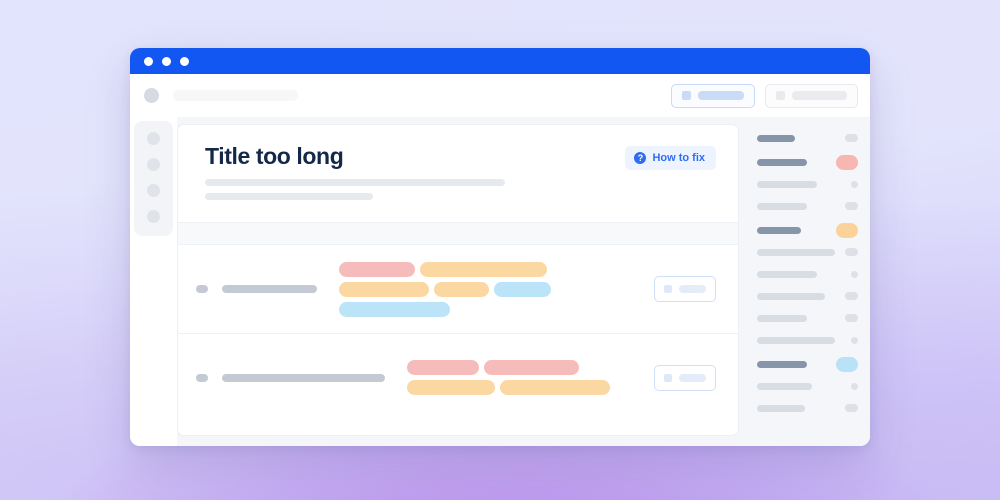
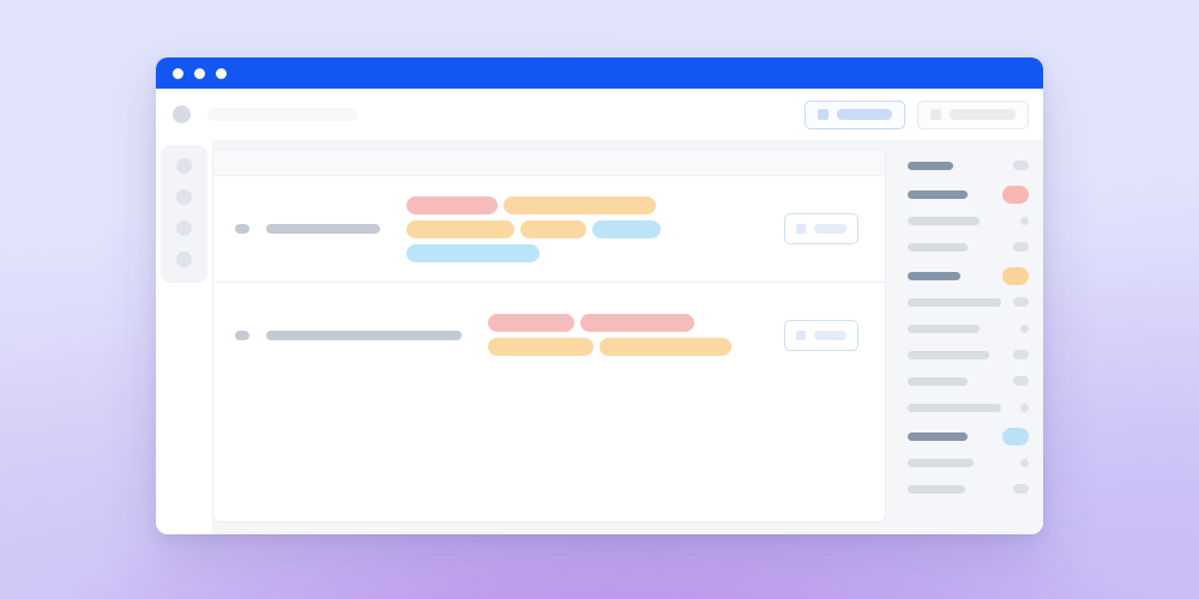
- Title too long
- ?
- How to fix
